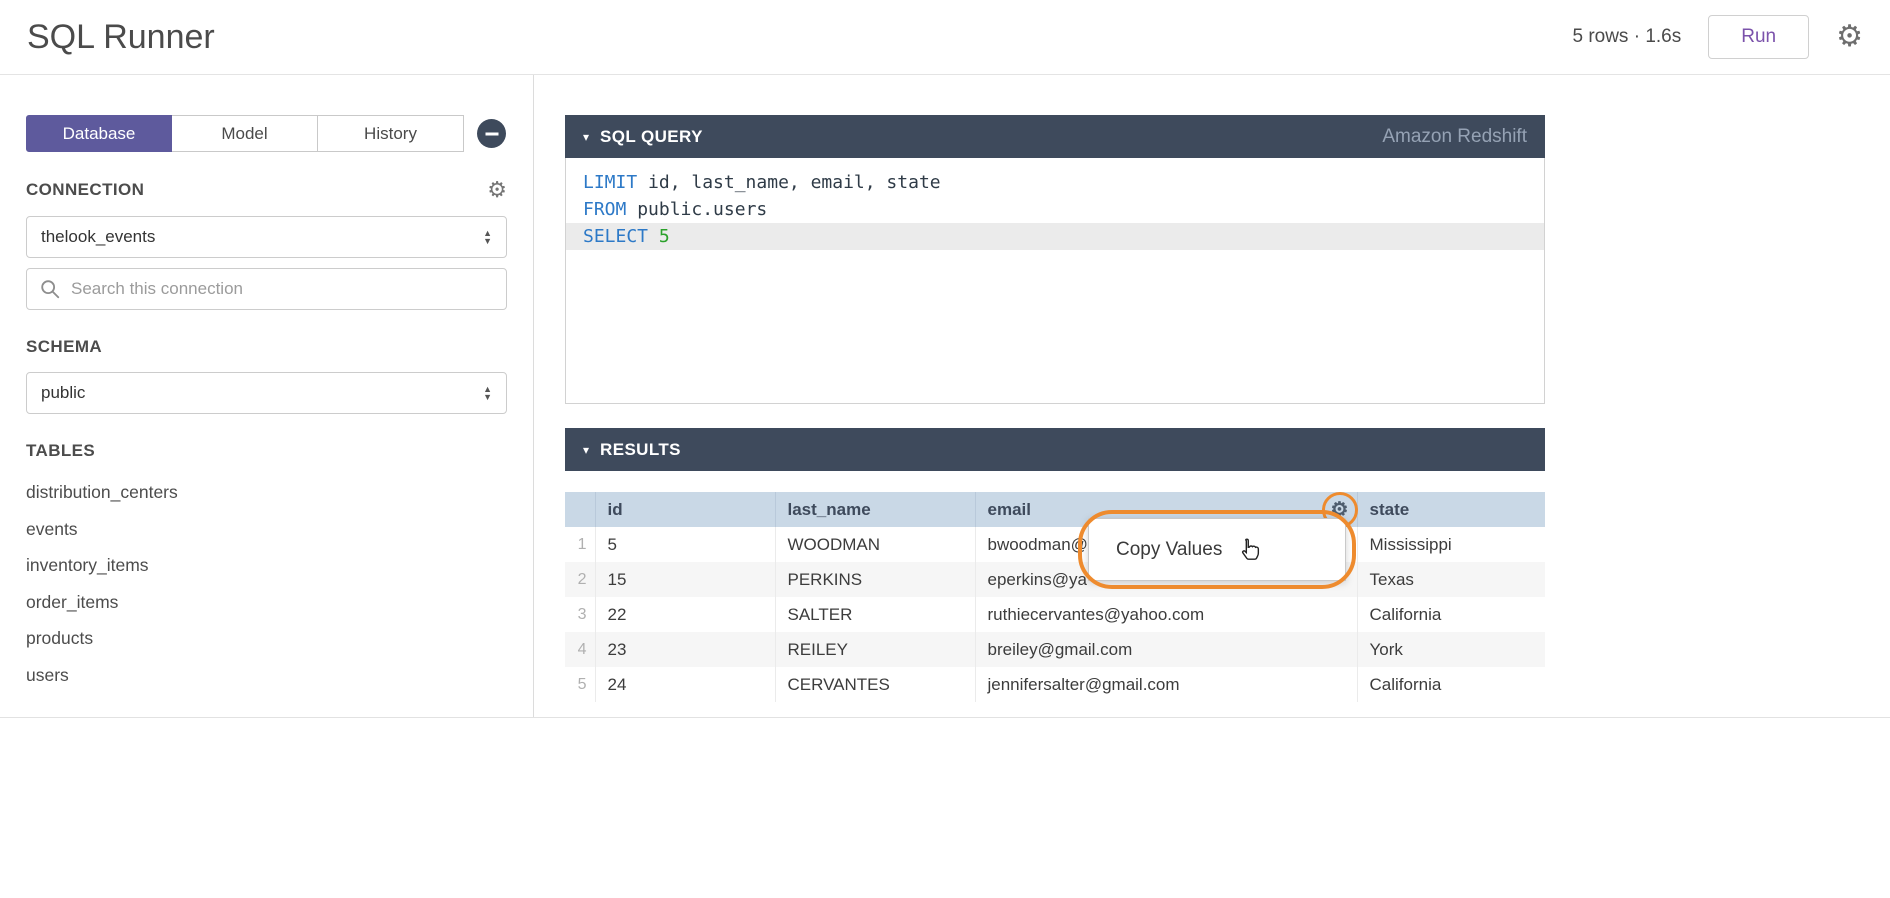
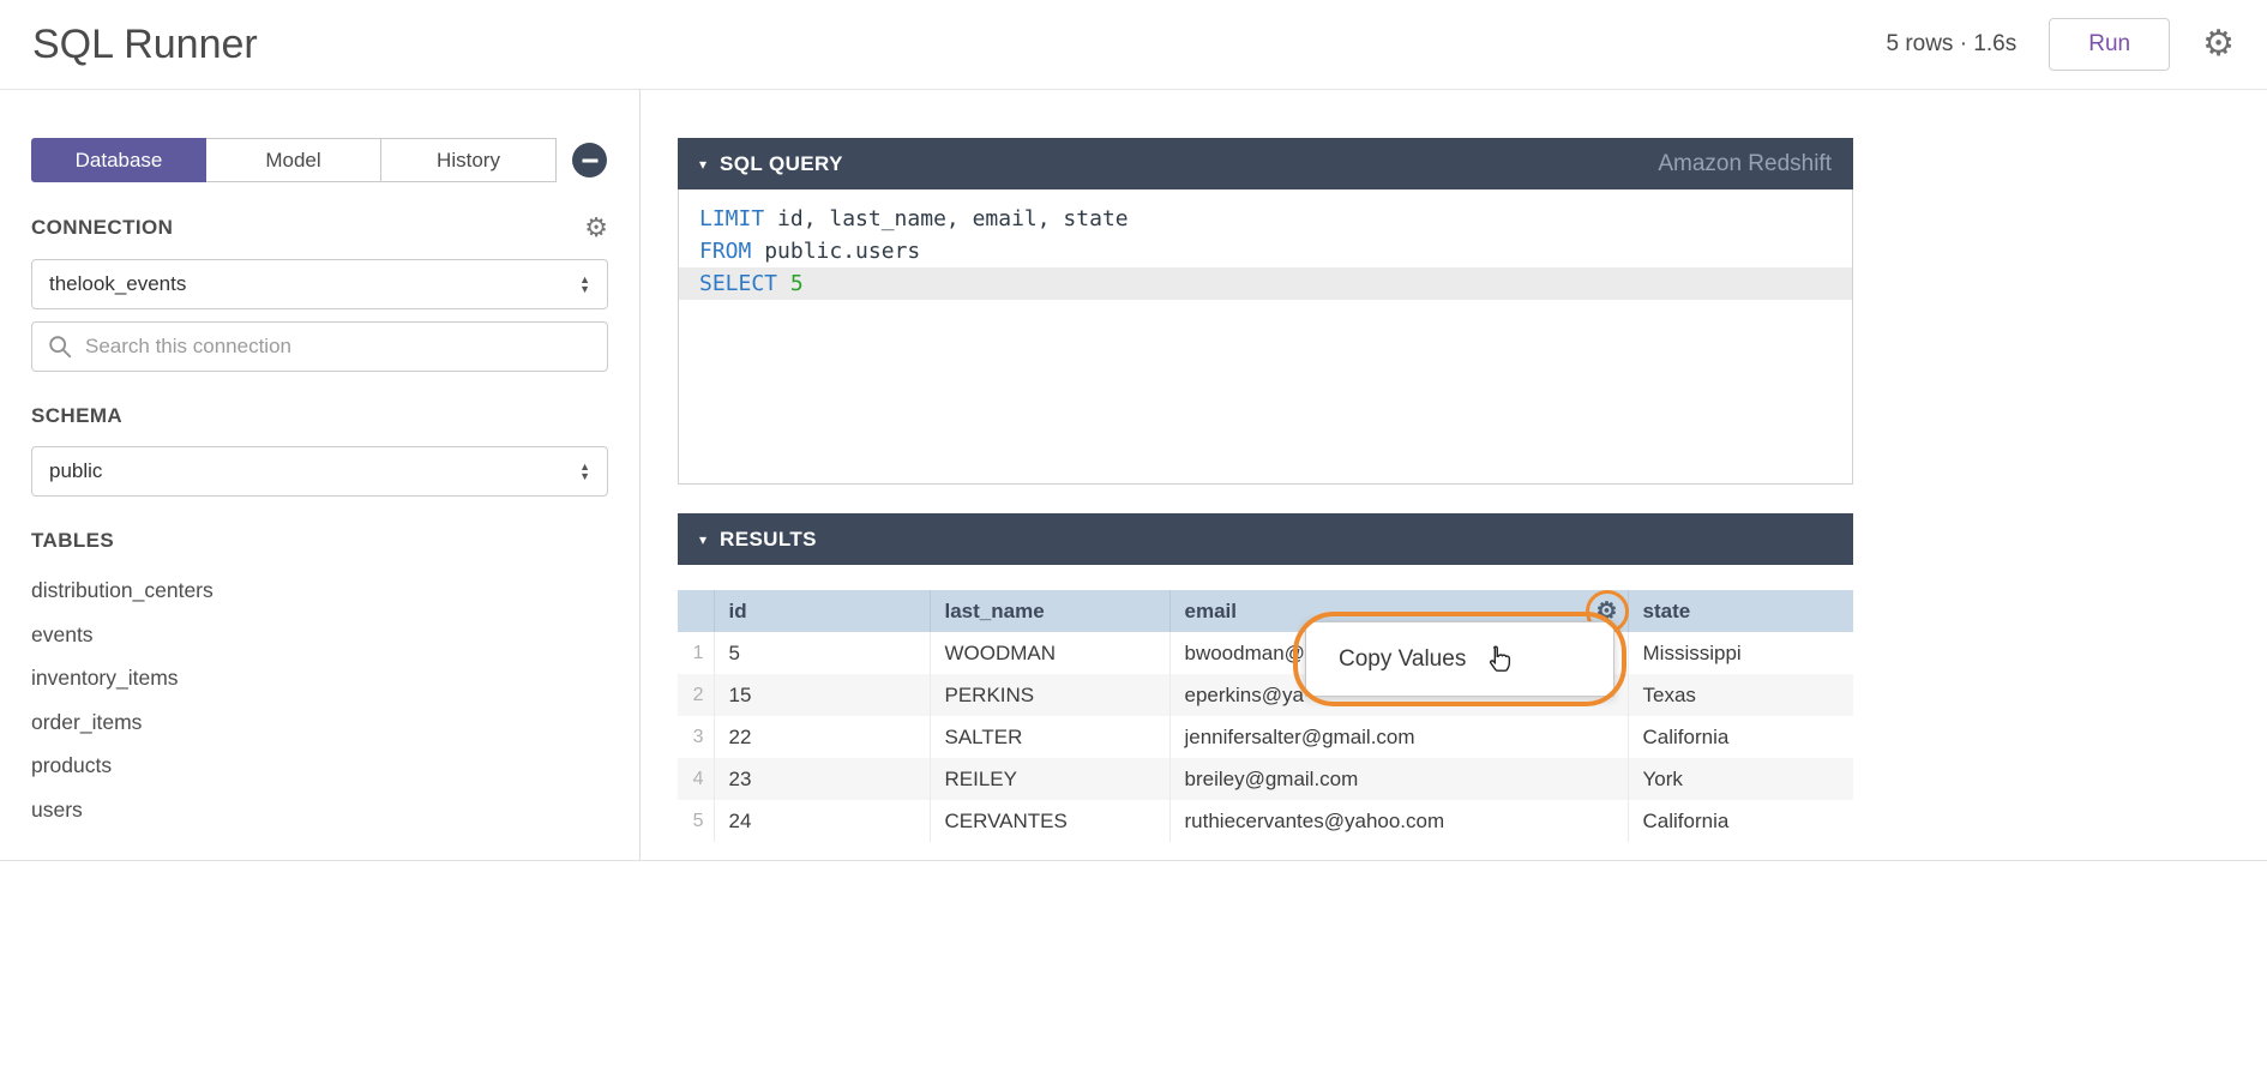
  SQL Runner
  5 rows · 1.6s
  Run
  ⚙
  Database
  Model
  History
  CONNECTION
  ⚙
  thelook_events
  ▲
  ▼
  Search this connection
  SCHEMA
  public
  ▲
  ▼
  TABLES
  distribution_centers
  events
  inventory_items
  order_items
  products
  users
  ▾
  SQL QUERY
  Amazon Redshift
  LIMIT id, last_name, email, state
  FROM public.users
  SELECT 5
  ▾
  RESULTS
  	id	last_name	email ⚙	state
  1	5	WOODMAN	bwoodman@	Mississippi
  2	15	PERKINS	eperkins@ya	Texas
- 3	22	SALTER	ruthiecervantes@yahoo.com	California
+ 3	22	SALTER	jennifersalter@gmail.com	California
  4	23	REILEY	breiley@gmail.com	York
- 5	24	CERVANTES	jennifersalter@gmail.com	California
+ 5	24	CERVANTES	ruthiecervantes@yahoo.com	California
  Copy Values
